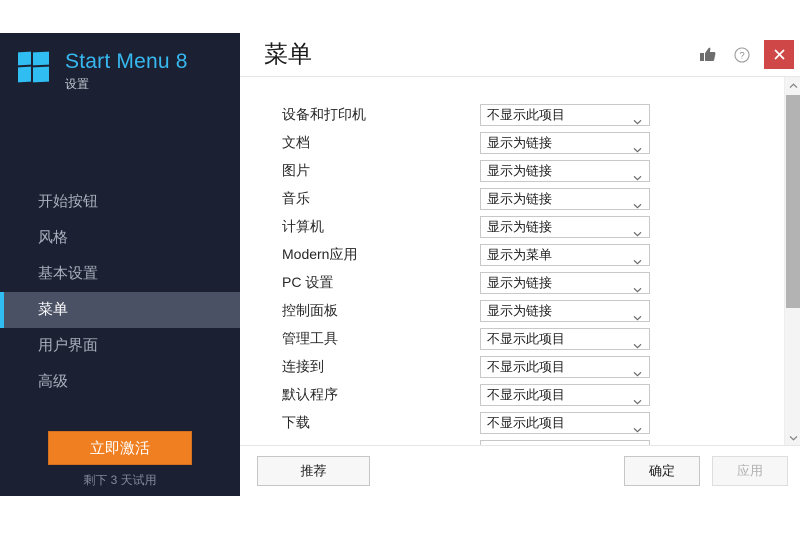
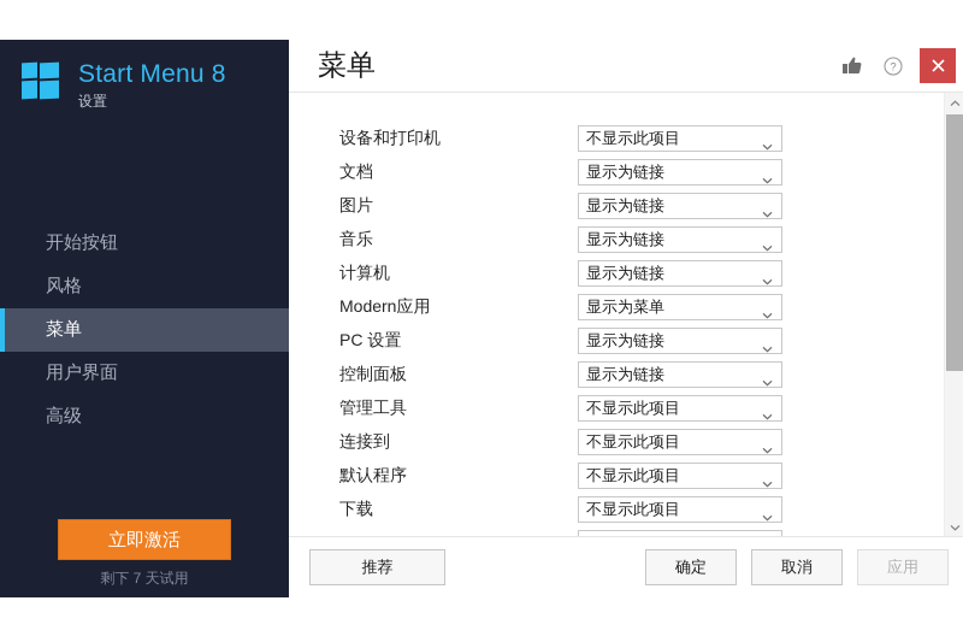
  Start Menu 8
  设置
  开始按钮
  风格
- 基本设置
  菜单
  用户界面
  高级
  立即激活
- 剩下 3 天试用
+ 剩下 7 天试用
  菜单
  ?
  设备和打印机
  不显示此项目
  文档
  显示为链接
  图片
  显示为链接
  音乐
  显示为链接
  计算机
  显示为链接
  Modern应用
  显示为菜单
  PC 设置
  显示为链接
  控制面板
  显示为链接
  管理工具
  不显示此项目
  连接到
  不显示此项目
  默认程序
  不显示此项目
  下载
  不显示此项目
  推荐
  确定
+ 取消
  应用
